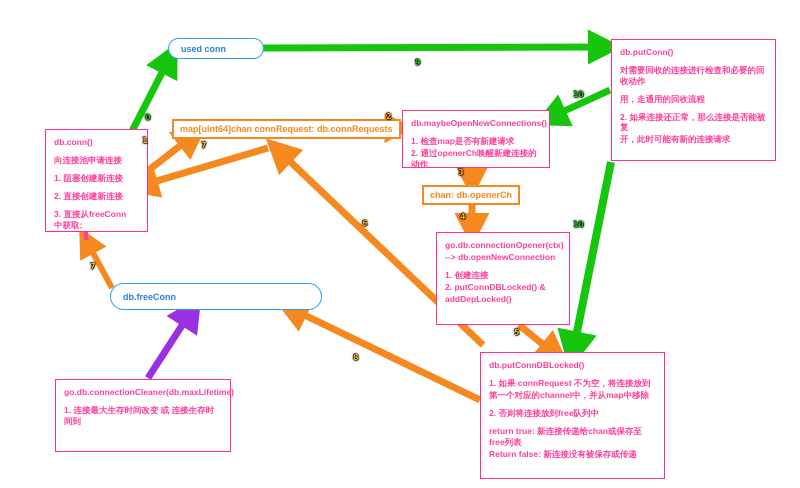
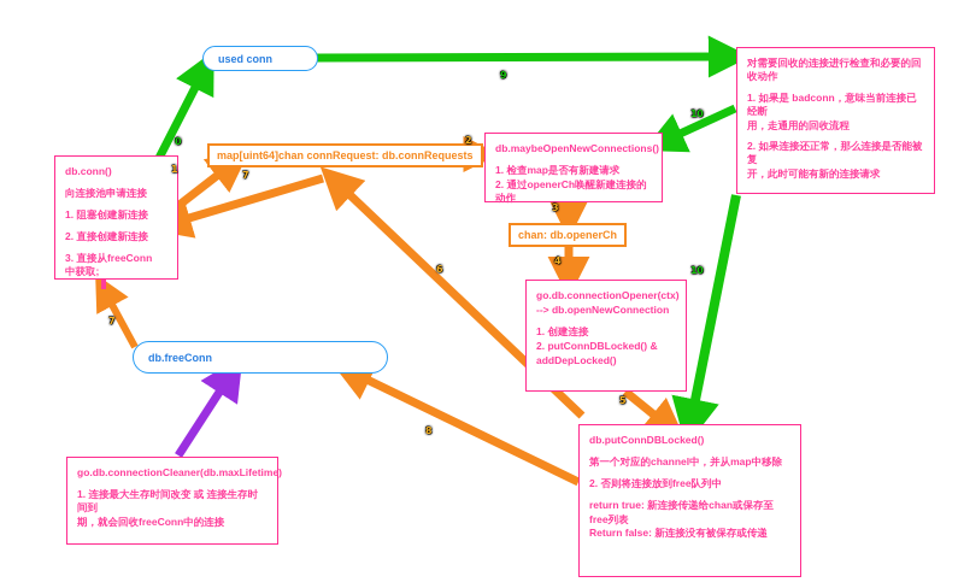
  used conn
  db.freeConn
  map[uint64]chan connRequest: db.connRequests
  chan: db.openerCh
  db.conn()
  向连接池申请连接
  1. 阻塞创建新连接
  2. 直接创建新连接
  3. 直接从freeConn
  中获取;
  db.maybeOpenNewConnections()
  1. 检查map是否有新建请求
  2. 通过openerCh唤醒新建连接的动作
  go.db.connectionOpener(ctx)
  --> db.openNewConnection
  1. 创建连接
  2. putConnDBLocked() &
  addDepLocked()
- db.putConn()
  对需要回收的连接进行检查和必要的回收动作
+ 1. 如果是 badconn，意味当前连接已经断
  用，走通用的回收流程
  2. 如果连接还正常，那么连接是否能被复
  开，此时可能有新的连接请求
  db.putConnDBLocked()
- 1. 如果 connRequest 不为空，将连接放到
  第一个对应的channel中，并从map中移除
  2. 否则将连接放到free队列中
  return true: 新连接传递给chan或保存至
  free列表
  Return false: 新连接没有被保存或传递
  go.db.connectionCleaner(db.maxLifetime)
  1. 连接最大生存时间改变 或 连接生存时间到
+ 期，就会回收freeConn中的连接
  0
  1
  2
  3
  4
  5
  6
  7
  7
  8
  9
  10
  10
